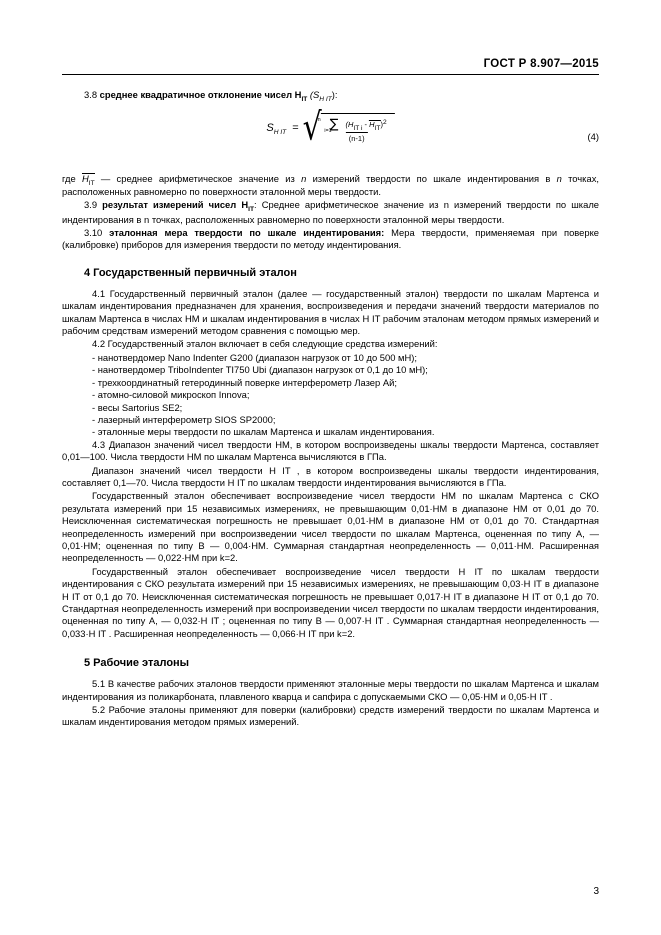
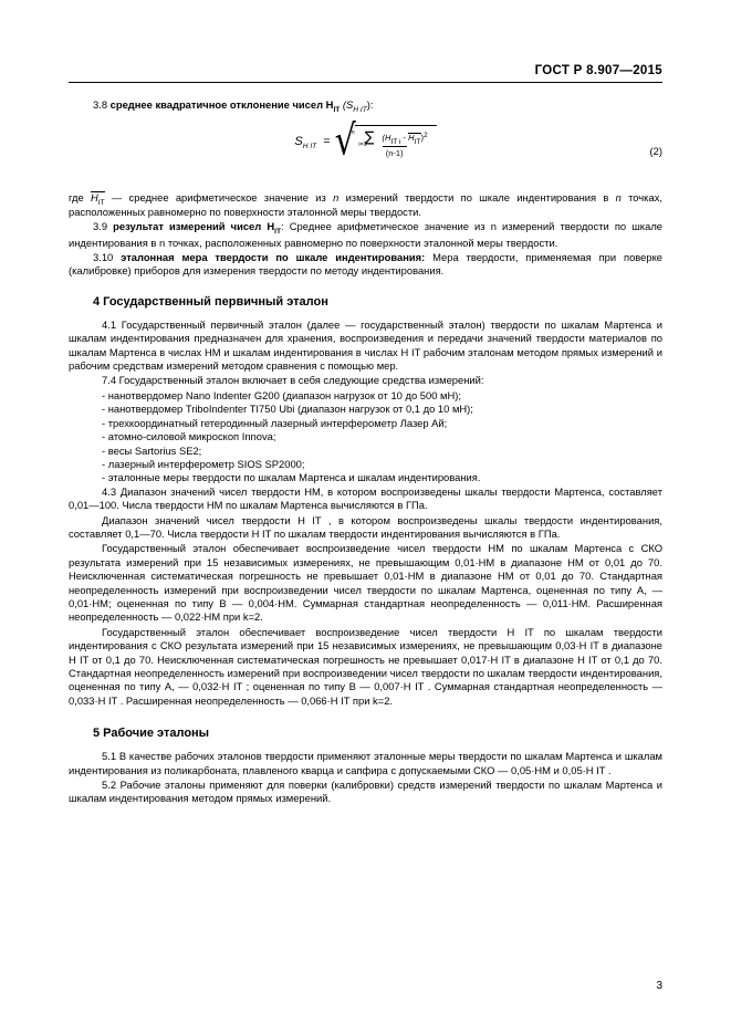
  ГОСТ Р 8.907—2015
  3.8 среднее квадратичное отклонение чисел H (S ):
  =
  √
  (n-1)
- (4)
+ (2)
  где H — среднее арифметическое значение из n измерений твердости по шкале индентирования в n точках, расположенных равномерно по поверхности эталонной меры твердости.
  3.9 результат измерений чисел H : Среднее арифметическое значение из n измерений твердости по шкале индентирования в n точках, расположенных равномерно по поверхности эталонной меры твердости.
  3.10 эталонная мера твердости по шкале индентирования: Мера твердости, применяемая при поверке (калибровке) приборов для измерения твердости по методу индентирования.
  4 Государственный первичный эталон
  4.1 Государственный первичный эталон (далее — государственный эталон) твердости по шкалам Мартенса и шкалам индентирования предназначен для хранения, воспроизведения и передачи значений твердости материалов по шкалам Мартенса в числах НМ и шкалам индентирования в числах H IT рабочим эталонам методом прямых измерений и рабочим средствам измерений методом сравнения с помощью мер.
- 4.2 Государственный эталон включает в себя следующие средства измерений:
+ 7.4 Государственный эталон включает в себя следующие средства измерений:
  - нанотвердомер Nano Indenter G200 (диапазон нагрузок от 10 до 500 мН);
  - нанотвердомер TriboIndenter TI750 Ubi (диапазон нагрузок от 0,1 до 10 мН);
- - трехкоординатный гетеродинный поверке интерферометр Лазер Ай;
+ - трехкоординатный гетеродинный лазерный интерферометр Лазер Ай;
  - атомно-силовой микроскоп Innova;
  - весы Sartorius SE2;
  - лазерный интерферометр SIOS SP2000;
  - эталонные меры твердости по шкалам Мартенса и шкалам индентирования.
  4.3 Диапазон значений чисел твердости НМ, в котором воспроизведены шкалы твердости Мартенса, составляет 0,01—100. Числа твердости НМ по шкалам Мартенса вычисляются в ГПа.
  Диапазон значений чисел твердости H IT , в котором воспроизведены шкалы твердости индентирования, составляет 0,1—70. Числа твердости H IT по шкалам твердости индентирования вычисляются в ГПа.
  Государственный эталон обеспечивает воспроизведение чисел твердости НМ по шкалам Мартенса с СКО результата измерений при 15 независимых измерениях, не превышающим 0,01·НМ в диапазоне НМ от 0,01 до 70. Неисключенная систематическая погрешность не превышает 0,01·НМ в диапазоне НМ от 0,01 до 70. Стандартная неопределенность измерений при воспроизведении чисел твердости по шкалам Мартенса, оцененная по типу A, — 0,01·НМ; оцененная по типу B — 0,004·НМ. Суммарная стандартная неопределенность — 0,011·НМ. Расширенная неопределенность — 0,022·НМ при k=2.
  Государственный эталон обеспечивает воспроизведение чисел твердости H IT по шкалам твердости индентирования с СКО результата измерений при 15 независимых измерениях, не превышающим 0,03·H IT в диапазоне H IT от 0,1 до 70. Неисключенная систематическая погрешность не превышает 0,017·H IT в диапазоне H IT от 0,1 до 70. Стандартная неопределенность измерений при воспроизведении чисел твердости по шкалам твердости индентирования, оцененная по типу A, — 0,032·H IT ; оцененная по типу B — 0,007·H IT . Суммарная стандартная неопределенность — 0,033·H IT . Расширенная неопределенность — 0,066·H IT при k=2.
  5 Рабочие эталоны
  5.1 В качестве рабочих эталонов твердости применяют эталонные меры твердости по шкалам Мартенса и шкалам индентирования из поликарбоната, плавленого кварца и сапфира с допускаемыми СКО — 0,05·НМ и 0,05·H IT .
  5.2 Рабочие эталоны применяют для поверки (калибровки) средств измерений твердости по шкалам Мартенса и шкалам индентирования методом прямых измерений.
  3
